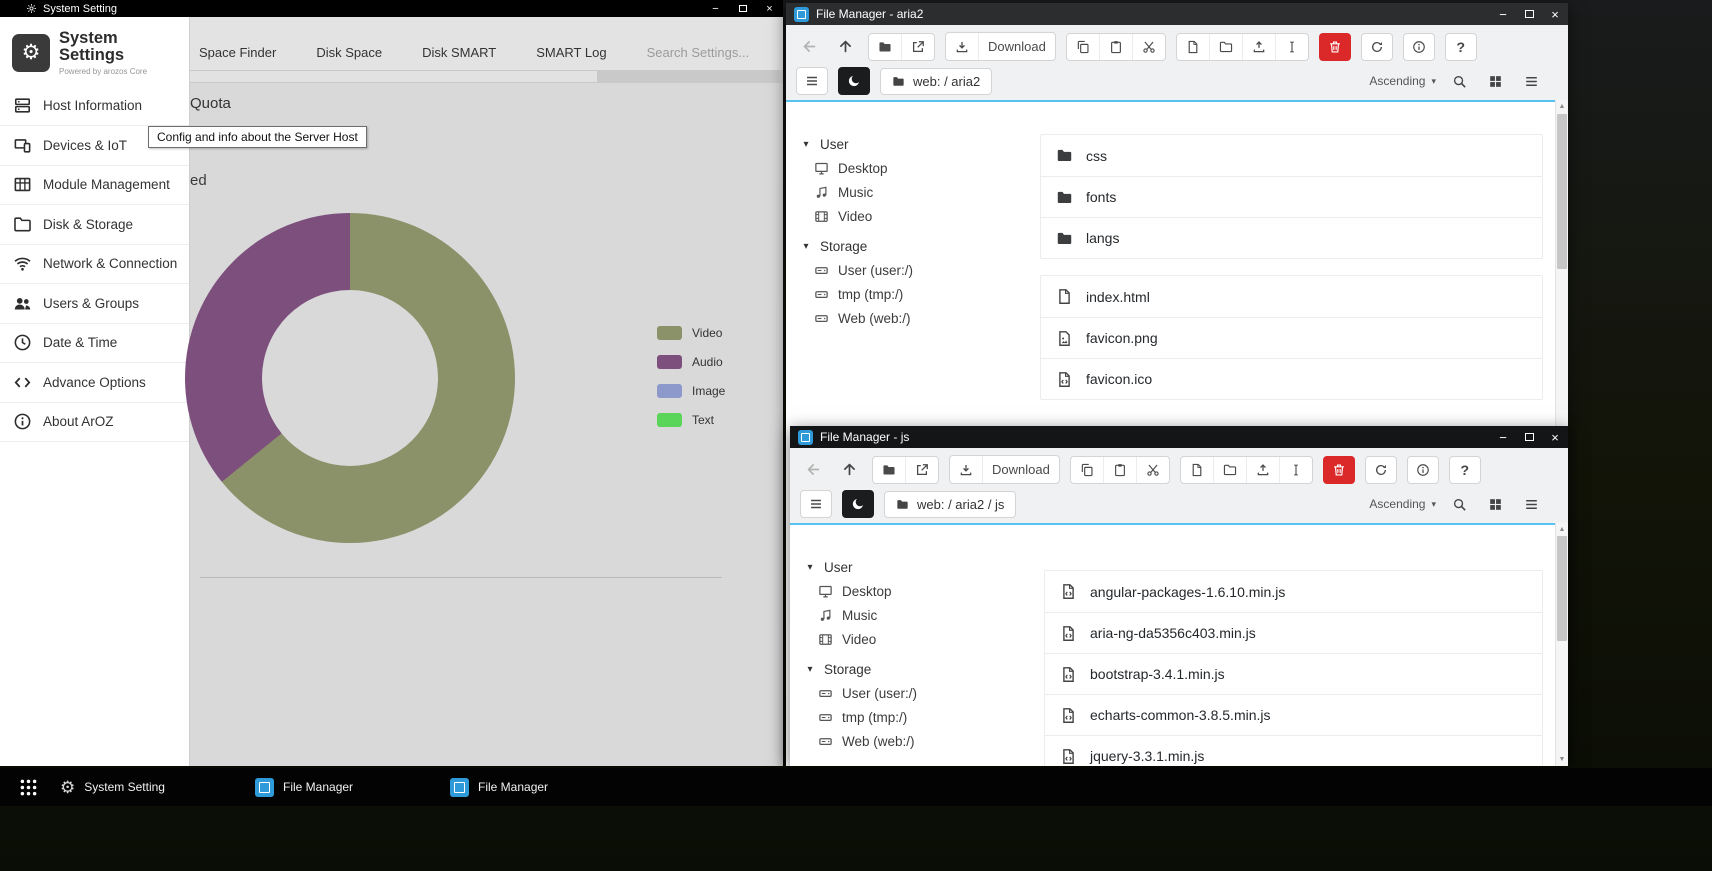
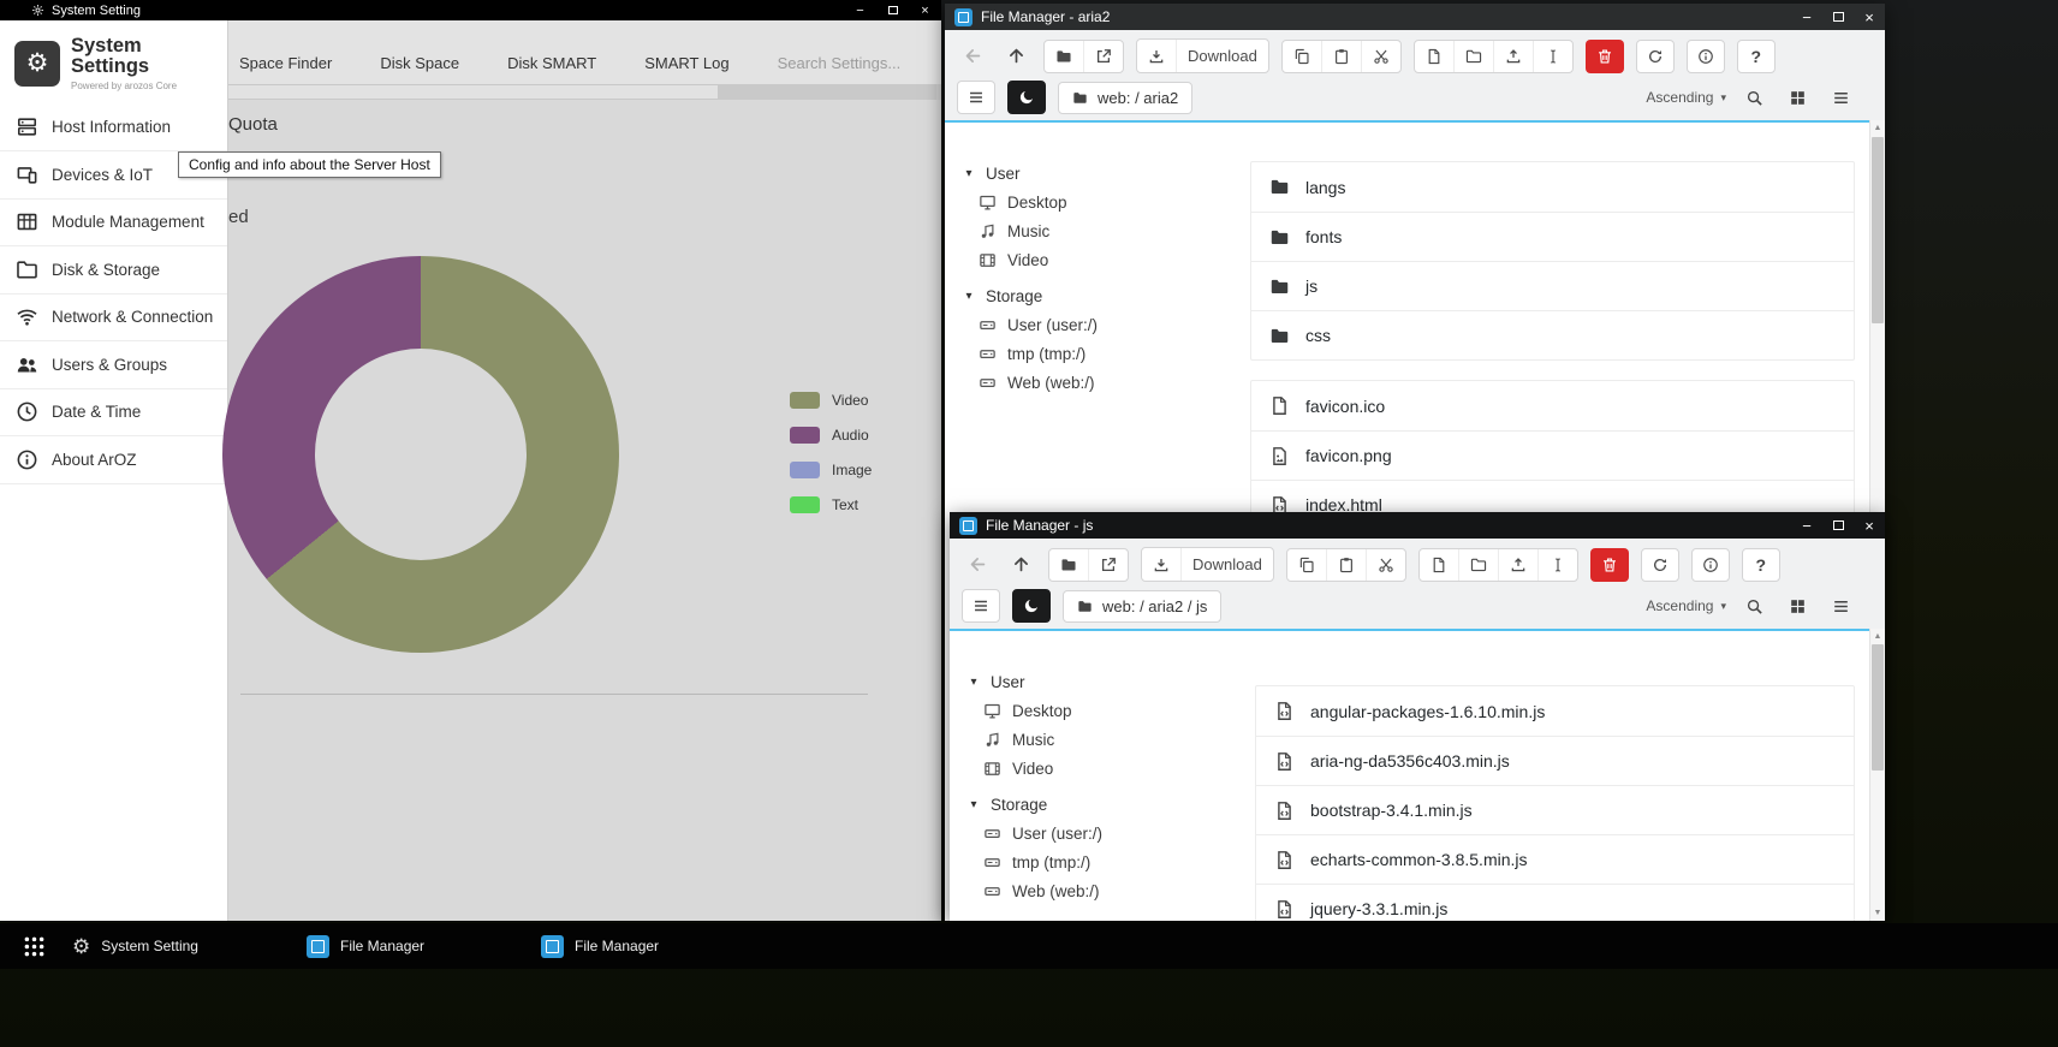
  System Setting
  −
  ×
  ⚙
  System Settings
  Powered by arozos Core
  Host Information
  Devices & IoT
  Module Management
  Disk & Storage
  Network & Connection
  Users & Groups
  Date & Time
- Advance Options
  About ArOZ
  Space Finder
  Disk Space
  Disk SMART
  SMART Log
  Search Settings...
  Quota
  ed
  Video
  Audio
  Image
  Text
  Config and info about the Server Host
  File Manager - aria2
  −
  ×
  Download
  ?
  web: / aria2
  Ascending
  ▾
  ▾
  User
  Desktop
  Music
  Video
  ▾
  Storage
  User (user:/)
  tmp (tmp:/)
  Web (web:/)
- css
+ langs
  fonts
+ js
- langs
+ css
- index.html
+ favicon.ico
  favicon.png
- favicon.ico
+ index.html
  File Manager - js
  −
  ×
  Download
  ?
  web: / aria2 / js
  Ascending
  ▾
  ▾
  User
  Desktop
  Music
  Video
  ▾
  Storage
  User (user:/)
  tmp (tmp:/)
  Web (web:/)
  angular-packages-1.6.10.min.js
  aria-ng-da5356c403.min.js
  bootstrap-3.4.1.min.js
  echarts-common-3.8.5.min.js
  jquery-3.3.1.min.js
  ⚙
  System Setting
  File Manager
  File Manager
